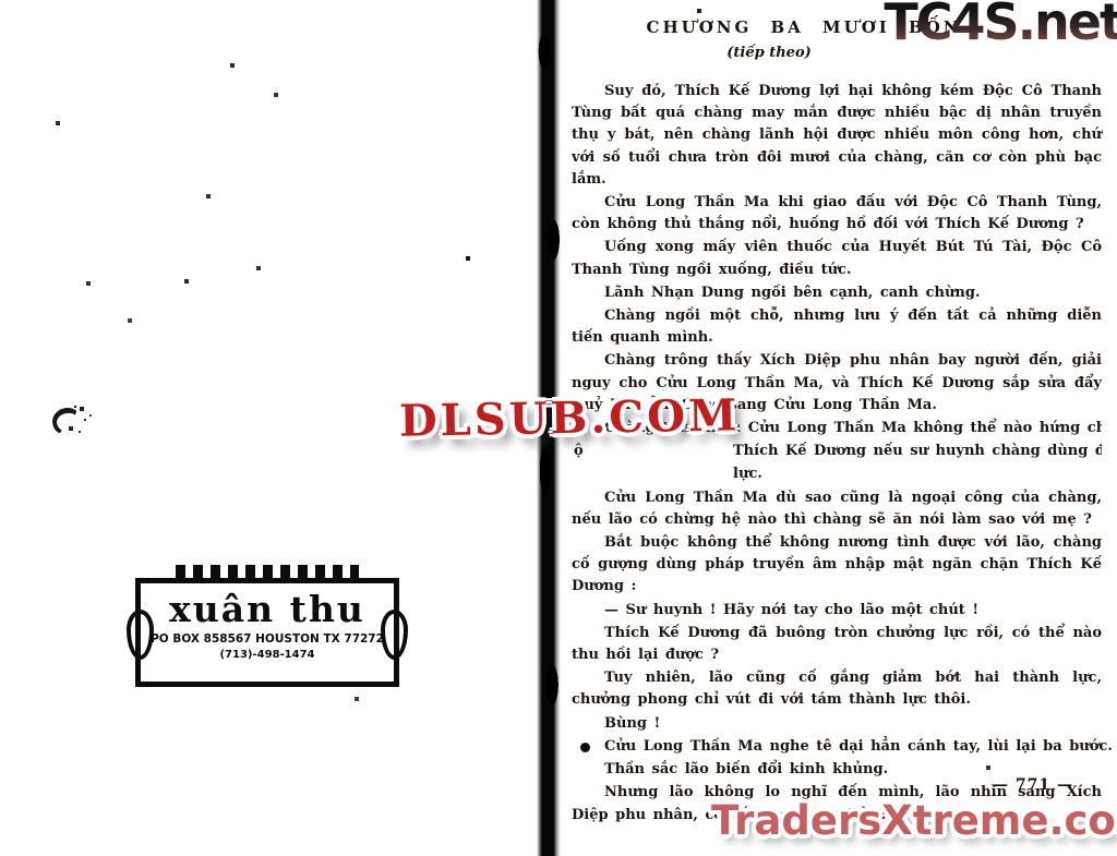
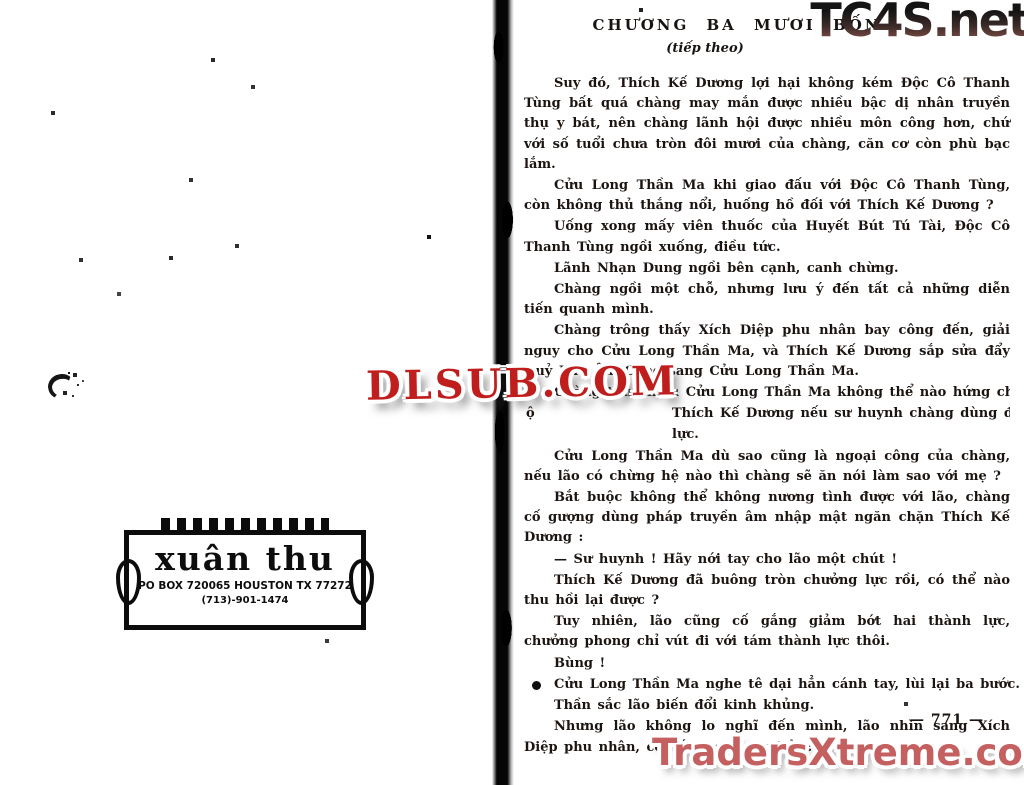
  xuân thu
- PO BOX 858567 HOUSTON TX 77272
+ PO BOX 720065 HOUSTON TX 77272
- (713)-498-1474
+ (713)-901-1474
  CHƯƠNG BA MƯƠ
  (tiếp theo)
  Suy đó, Thích Kế Dương lợi hại không kém Độc Cô Thanh Tùng bất quá chàng may mắn được nhiều bậc dị nhân truyền thụ y bát, nên chàng lãnh hội được nhiều môn công hơn, chứ với số tuổi chưa tròn đôi mươi của chàng, căn cơ còn phù bạc lắm.
  Cửu Long Thần Ma khi giao đấu với Độc Cô Thanh Tùng, còn không thủ thắng nổi, huống hồ đối với Thích Kế Dương ?
  Uống xong mấy viên thuốc của Huyết Bút Tú Tài, Độc Cô Thanh Tùng ngồi xuống, điều tức.
  Lãnh Nhạn Dung ngồi bên cạnh, canh chừng.
  Chàng ngồi một chỗ, nhưng lưu ý đến tất cả những diễn tiến quanh mình.
- Chàng trông thấy Xích Diệp phu nhân bay người đến, giải nguy cho Cửu Long Thần Ma, và Thích Kế Dương sắp sửa đẩy Quỷ Phủ Âm Công sang Cửu Long Thần Ma.
+ Chàng trông thấy Xích Diệp phu nhân bay công đến, giải nguy cho Cửu Long Thần Ma, và Thích Kế Dương sắp sửa đẩy Quỷ Phủ Âm Công sang Cửu Long Thần Ma.
  Chàng thừa hiểu Cửu Long Thần Ma không thể nào hứng ch
  ộ
  Thích Kế Dương nếu sư huynh chàng dùng đ
  lực.
  Cửu Long Thần Ma dù sao cũng là ngoại công của chàng, nếu lão có chừng hệ nào thì chàng sẽ ăn nói làm sao với mẹ ?
  Bắt buộc không thể không nương tình được với lão, chàng cố gượng dùng pháp truyền âm nhập mật ngăn chặn Thích Kế Dương :
  — Sư huynh ! Hãy nới tay cho lão một chút !
  Thích Kế Dương đã buông tròn chưởng lực rồi, có thể nào thu hồi lại được ?
  Tuy nhiên, lão cũng cố gắng giảm bớt hai thành lực, chưởng phong chỉ vút đi với tám thành lực thôi.
  Bùng !
  Cửu Long Thần Ma nghe tê dại hẳn cánh tay, lùi lại ba bước.
  Thần sắc lão biến đổi kinh khủng.
  Nhưng lão không lo nghĩ đến mình, lão nhìn sang Xích Diệp phu nhân, cố cất cao giọng hỏi :
  — 771 —
  TC4S.net
  DLSUB.COM
  TradersXtreme.co
